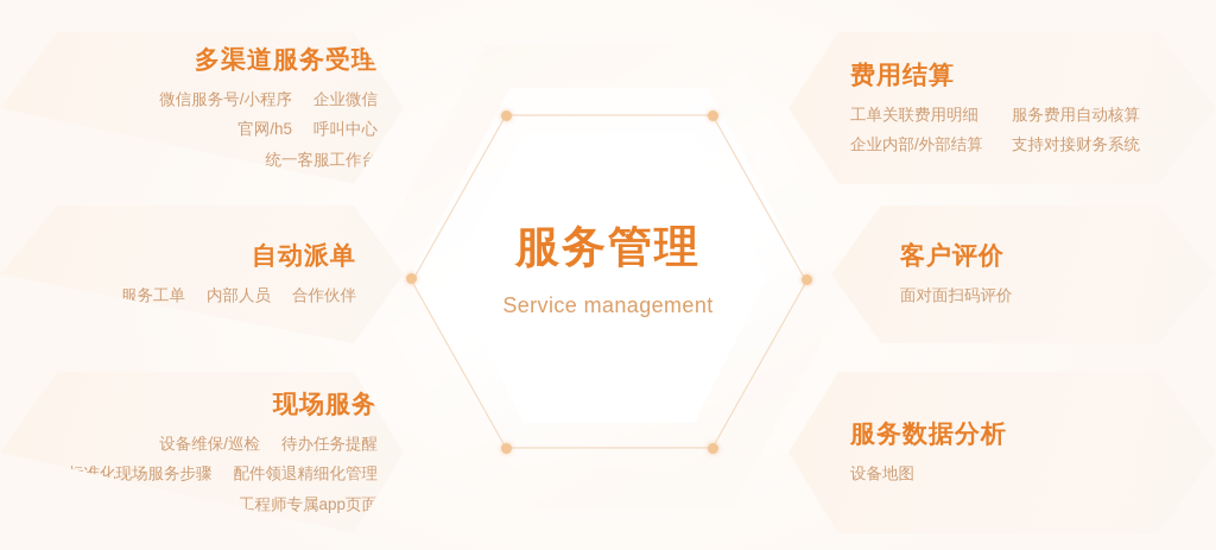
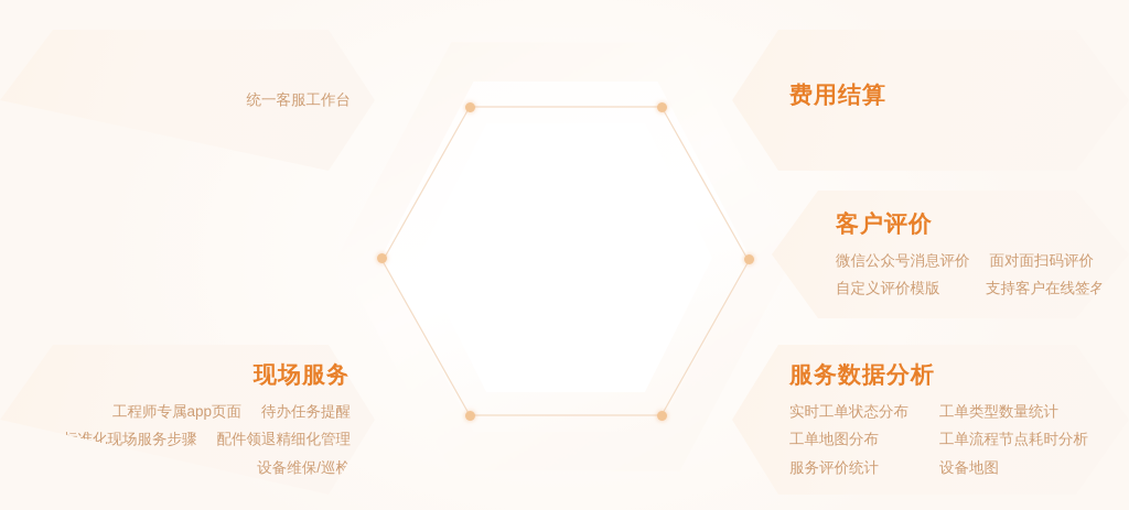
- 服务管理
- Service management
- 多渠道服务受理
- 微信服务号/小程序
- 企业微信
- 官网/h5
- 呼叫中心
  统一客服工作台
- 自动派单
- 服务工单
- 内部人员
- 合作伙伴
  现场服务
- 设备维保/巡检
+ 工程师专属app页面
  待办任务提醒
  化现场服务步骤
  配件领退精细化管理
- 工程师专属app页面
+ 设备维保/巡检
  费用结算
- 工单关联费用明细
- 服务费用自动核算
- 企业内部/外部结算
- 支持对接财务系统
  客户评价
+ 微信公众号消息评价
  面对面扫码评价
+ 自定义评价模版
+ 支持客户在线签名
  服务数据分析
+ 实时工单状态分布
+ 工单类型数量统计
+ 工单地图分布
+ 工单流程节点耗时分析
+ 服务评价统计
  设备地图
